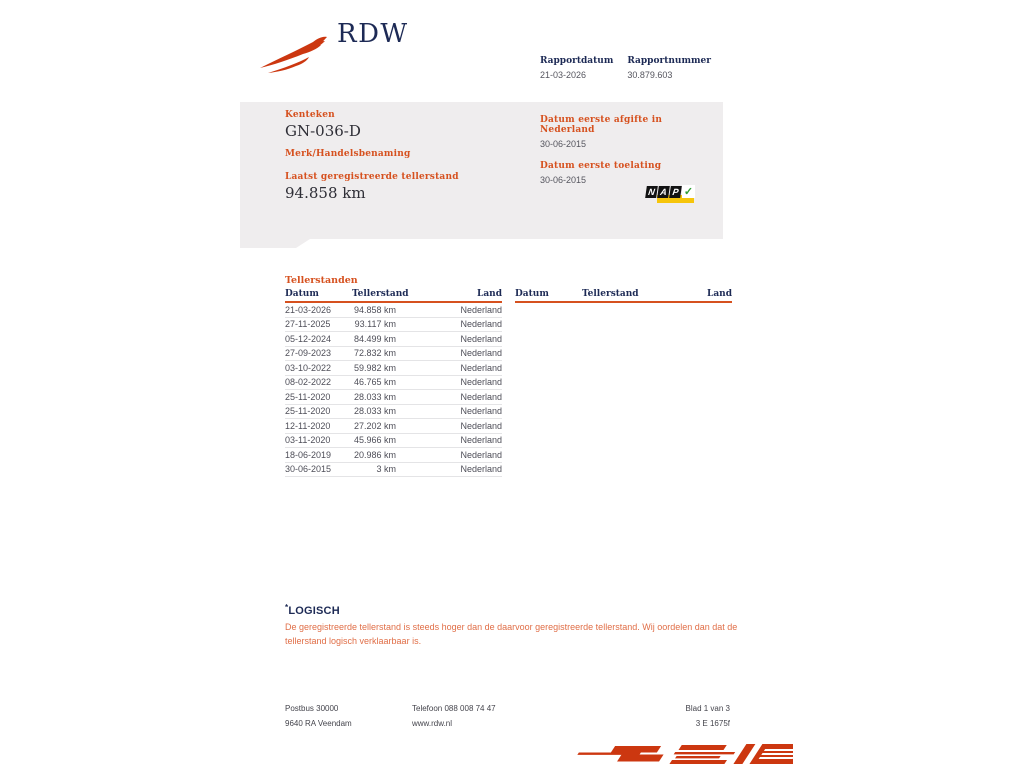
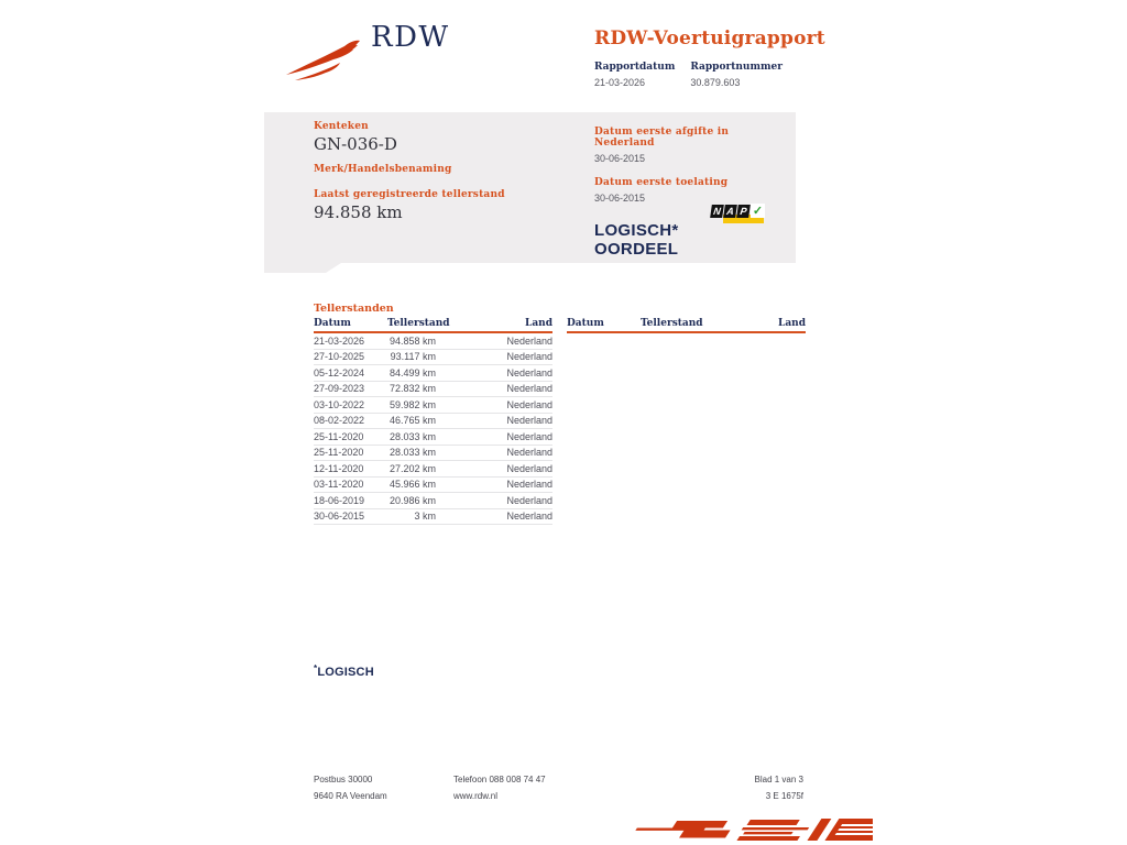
  RDW
+ RDW-Voertuigrapport
  Rapportdatum
  21-03-2026
  Rapportnummer
  30.879.603
  Kenteken
  GN-036-D
  Merk/Handelsbenaming
  Laatst geregistreerde tellerstand
  94.858 km
  Datum eerste afgifte in Nederland
  30-06-2015
  Datum eerste toelating
  30-06-2015
+ LOGISCH*
+ OORDEEL
  ✓
  Tellerstanden
  Datum
  Tellersta
  Land
  21-03-2026
  94.858 km
  Nederland
- 27-11-2025
+ 27-10-2025
  93.117 km
  Nederland
  05-12-2024
  84.499 km
  Nederland
  27-09-2023
  72.832 km
  Nederland
  03-10-2022
  59.982 km
  Nederland
  08-02-2022
  46.765 km
  Nederland
  25-11-2020
  28.033 km
  Nederland
  25-11-2020
  28.033 km
  Nederland
  12-11-2020
  27.202 km
  Nederland
  03-11-2020
  45.966 km
  Nederland
  18-06-2019
  20.986 km
  Nederland
  30-06-2015
  3 km
  Nederland
  Datum
  Tellersta
  Land
  *LOGISCH
- De geregistreerde tellerstand is steeds hoger dan de daarvoor geregistreerde tellerstand. Wij oordelen dan dat de tellerstand logisch verklaarbaar is.
  Postbus 30000
  9640 RA Veendam
  Telefoon 088 008 74 47
  www.rdw.nl
  Blad 1 van 3
  3 E 1675f
